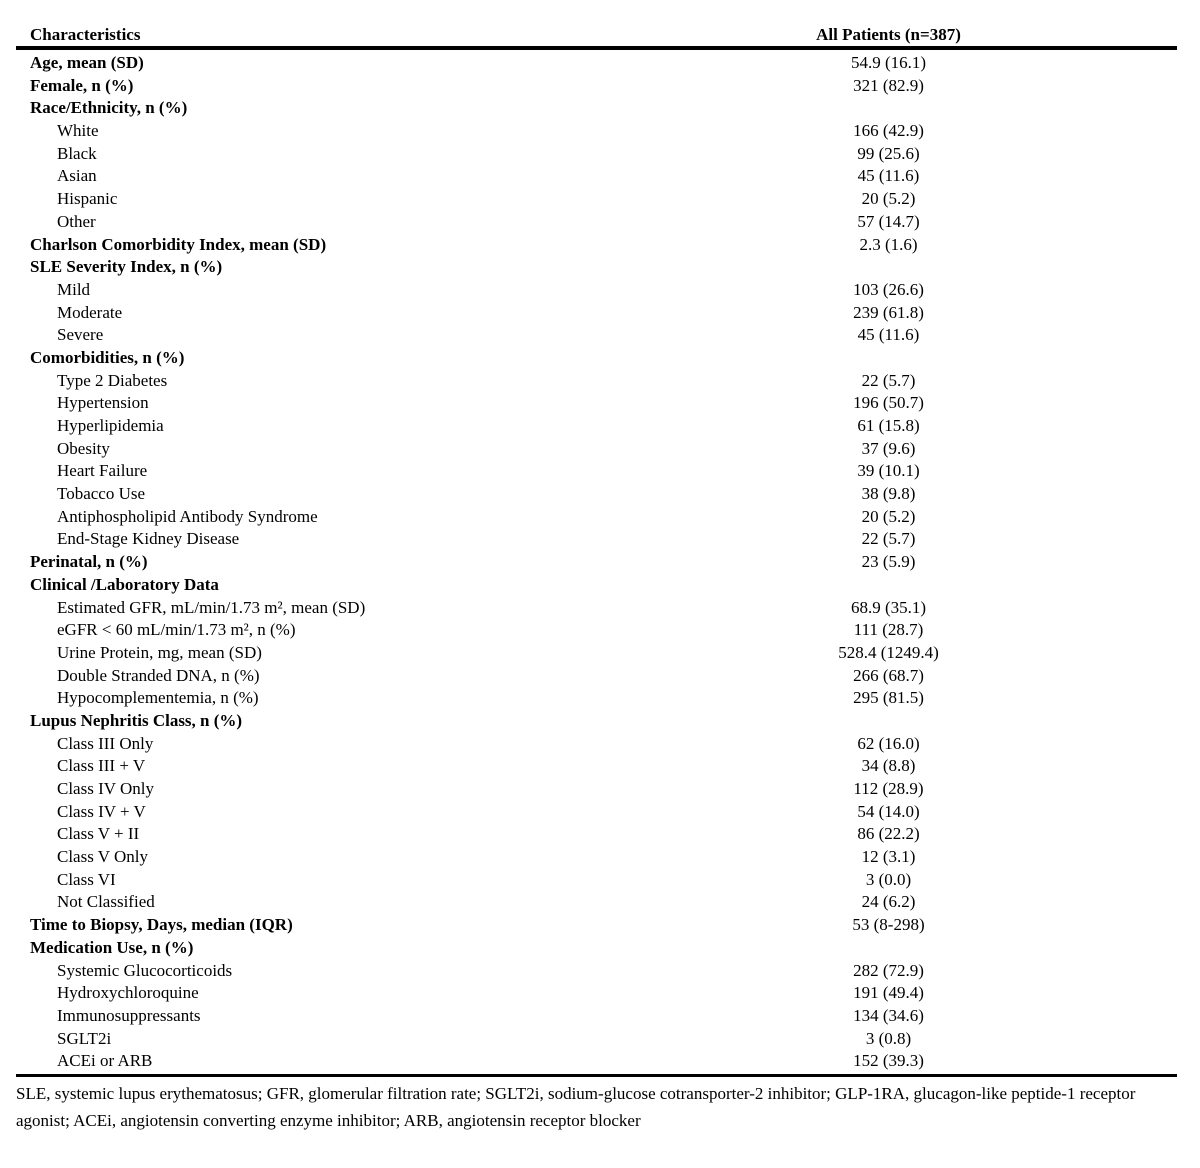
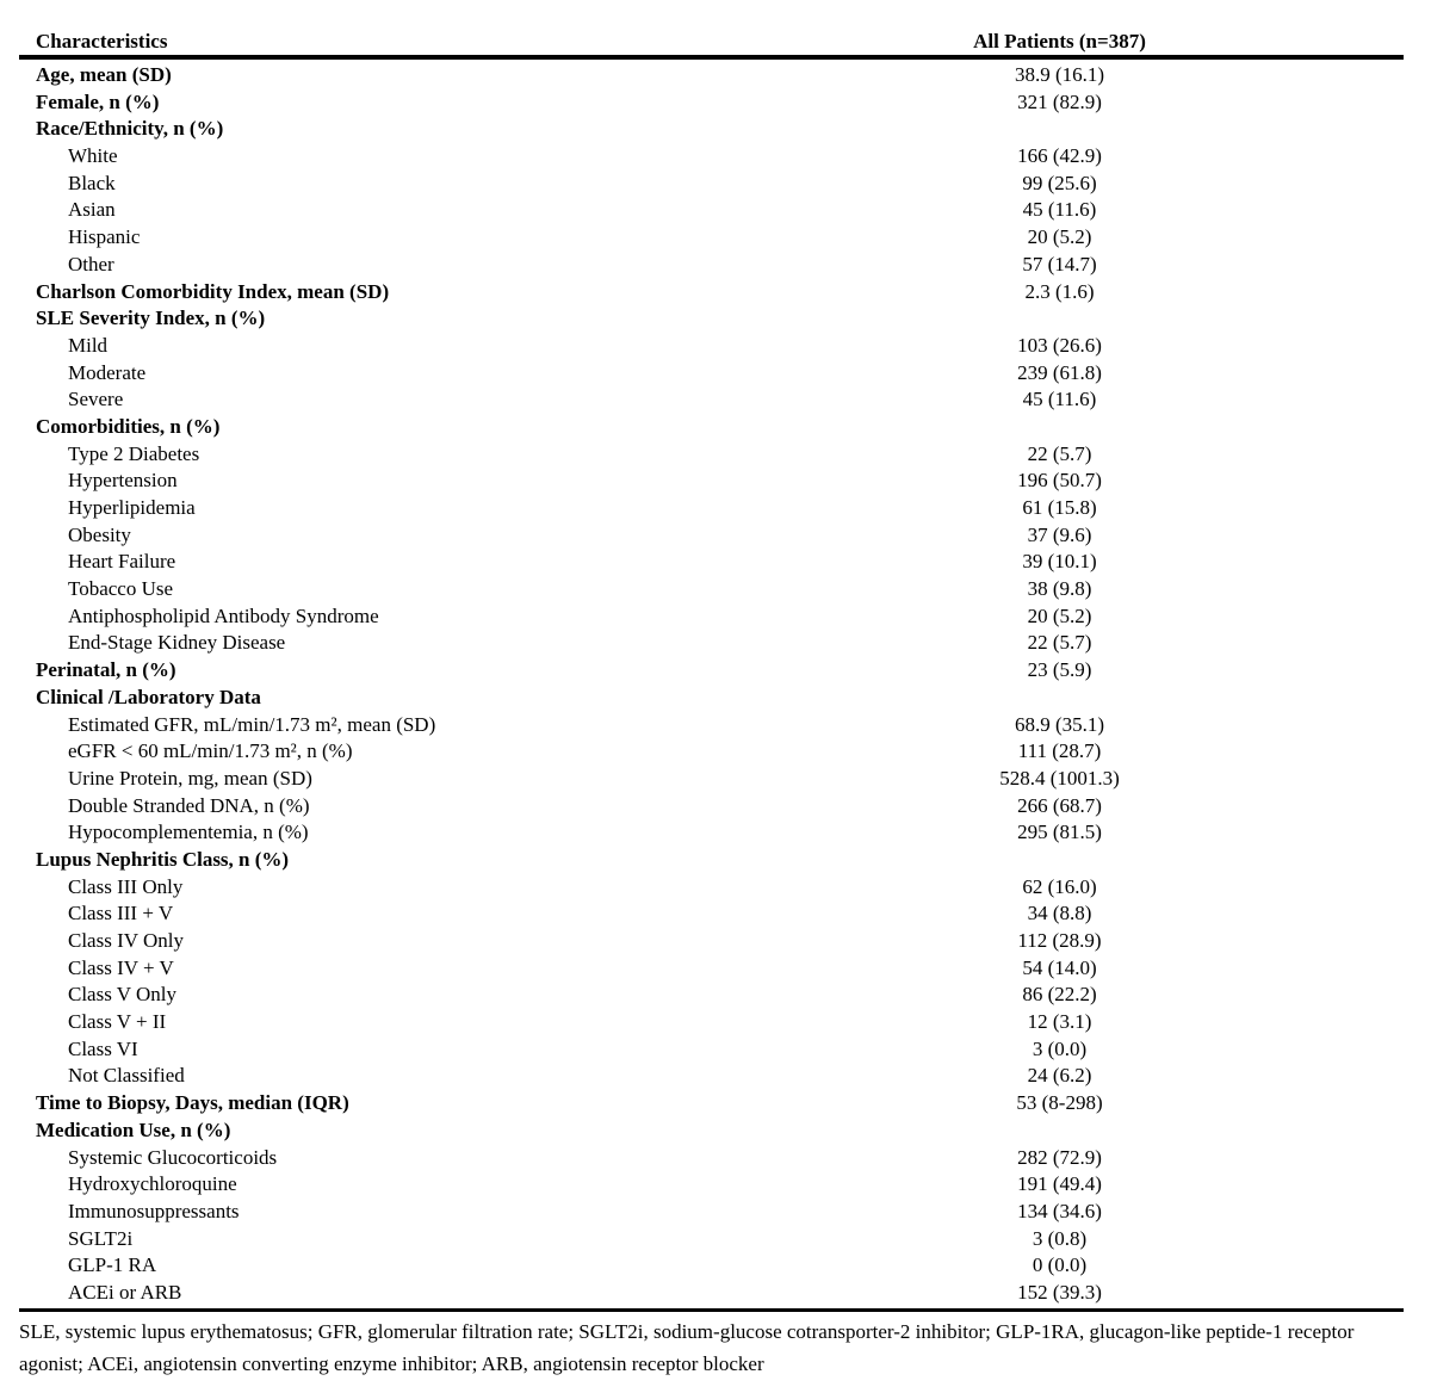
  Characteristics
  All Patients (n=387)
  Age, mean (SD)
- 54.9 (16.1)
+ 38.9 (16.1)
  Female, n (%)
  321 (82.9)
  Race/Ethnicity, n (%)
  White
  166 (42.9)
  Black
  99 (25.6)
  Asian
  45 (11.6)
  Hispanic
  20 (5.2)
  Other
  57 (14.7)
  Charlson Comorbidity Index, mean (SD)
  2.3 (1.6)
  SLE Severity Index, n (%)
  Mild
  103 (26.6)
  Moderate
  239 (61.8)
  Severe
  45 (11.6)
  Comorbidities, n (%)
  Type 2 Diabetes
  22 (5.7)
  Hypertension
  196 (50.7)
  Hyperlipidemia
  61 (15.8)
  Obesity
  37 (9.6)
  Heart Failure
  39 (10.1)
  Tobacco Use
  38 (9.8)
  Antiphospholipid Antibody Syndrome
  20 (5.2)
  End-Stage Kidney Disease
  22 (5.7)
  Perinatal, n (%)
  23 (5.9)
  Clinical /Laboratory Data
  Estimated GFR, mL/min/1.73 m², mean (SD)
  68.9 (35.1)
  eGFR < 60 mL/min/1.73 m², n (%)
  111 (28.7)
  Urine Protein, mg, mean (SD)
- 528.4 (1249.4)
+ 528.4 (1001.3)
  Double Stranded DNA, n (%)
  266 (68.7)
  Hypocomplementemia, n (%)
  295 (81.5)
  Lupus Nephritis Class, n (%)
  Class III Only
  62 (16.0)
  Class III + V
  34 (8.8)
  Class IV Only
  112 (28.9)
  Class IV + V
  54 (14.0)
- Class V + II
+ Class V Only
  86 (22.2)
- Class V Only
+ Class V + II
  12 (3.1)
  Class VI
  3 (0.0)
  Not Classified
  24 (6.2)
  Time to Biopsy, Days, median (IQR)
  53 (8-298)
  Medication Use, n (%)
  Systemic Glucocorticoids
  282 (72.9)
  Hydroxychloroquine
  191 (49.4)
  Immunosuppressants
  134 (34.6)
  SGLT2i
  3 (0.8)
+ GLP-1 RA
+ 0 (0.0)
  ACEi or ARB
  152 (39.3)
  SLE, systemic lupus erythematosus; GFR, glomerular filtration rate; SGLT2i, sodium-glucose cotransporter-2 inhibitor; GLP-1RA, glucagon-like peptide-1 receptor agonist; ACEi, angiotensin converting enzyme inhibitor; ARB, angiotensin receptor blocker
